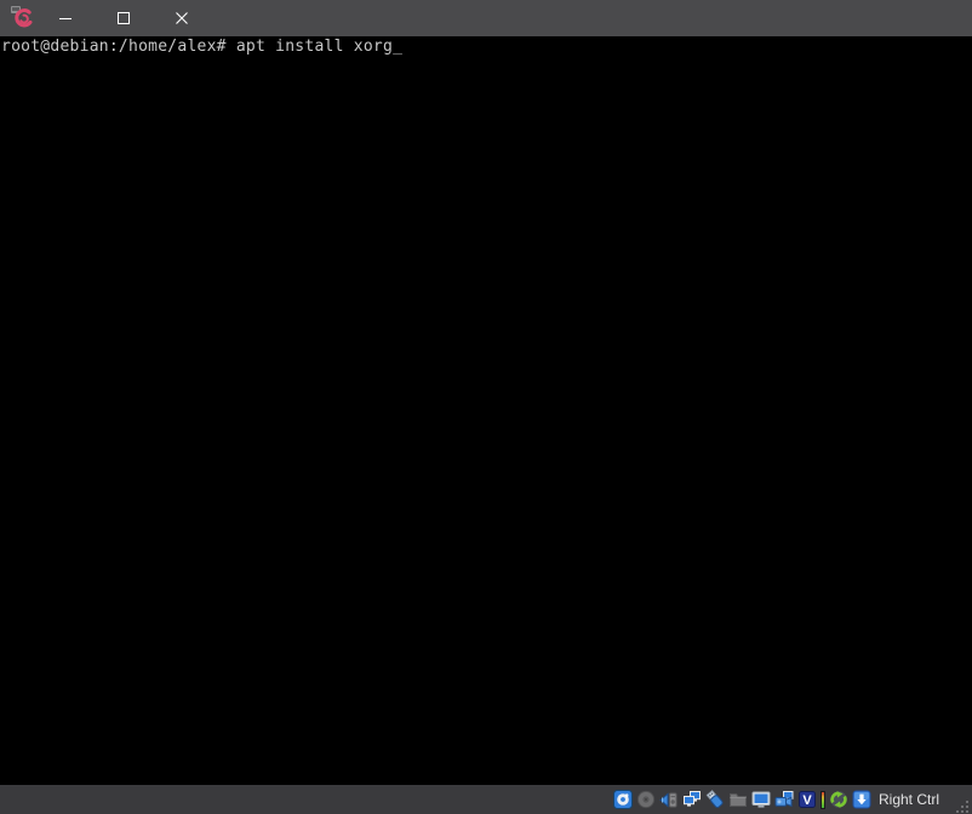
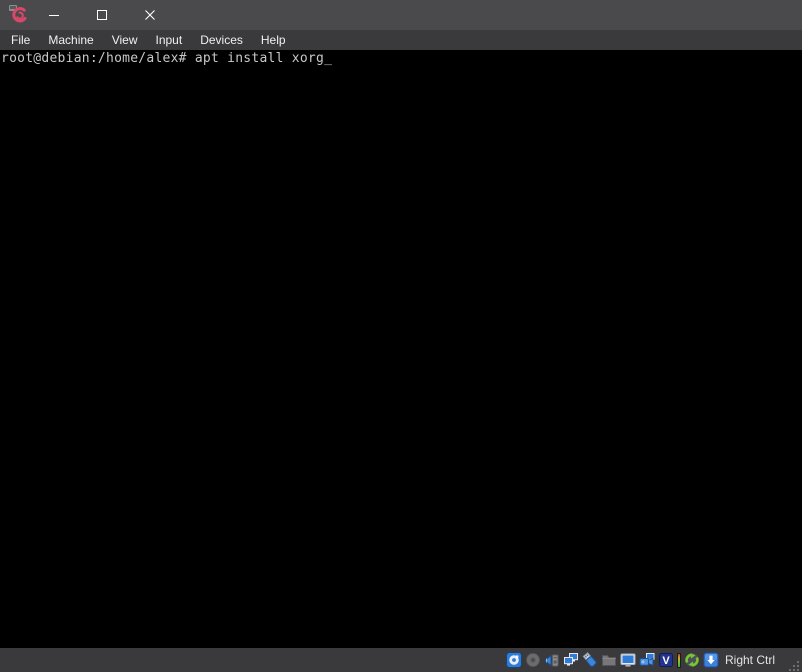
+ File
+ Machine
+ View
+ Input
+ Devices
+ Help
  root@debian:/home/alex# apt install xorg_
  V
  Right Ctrl
